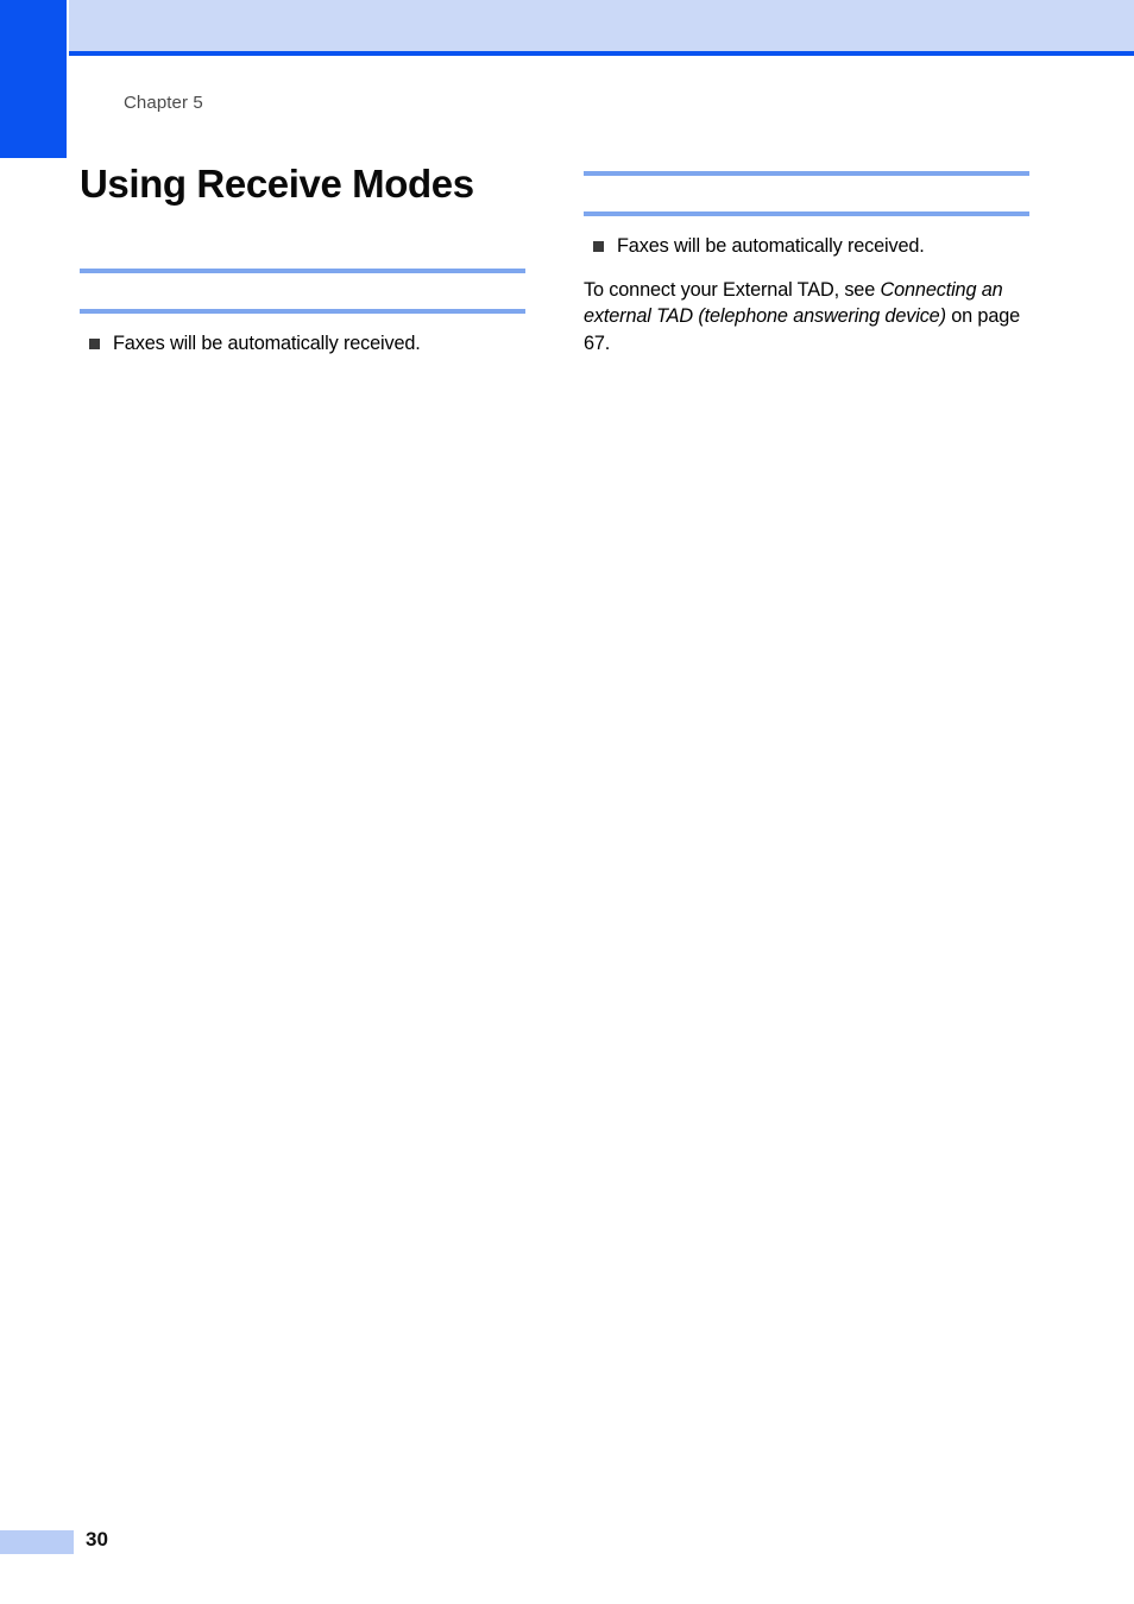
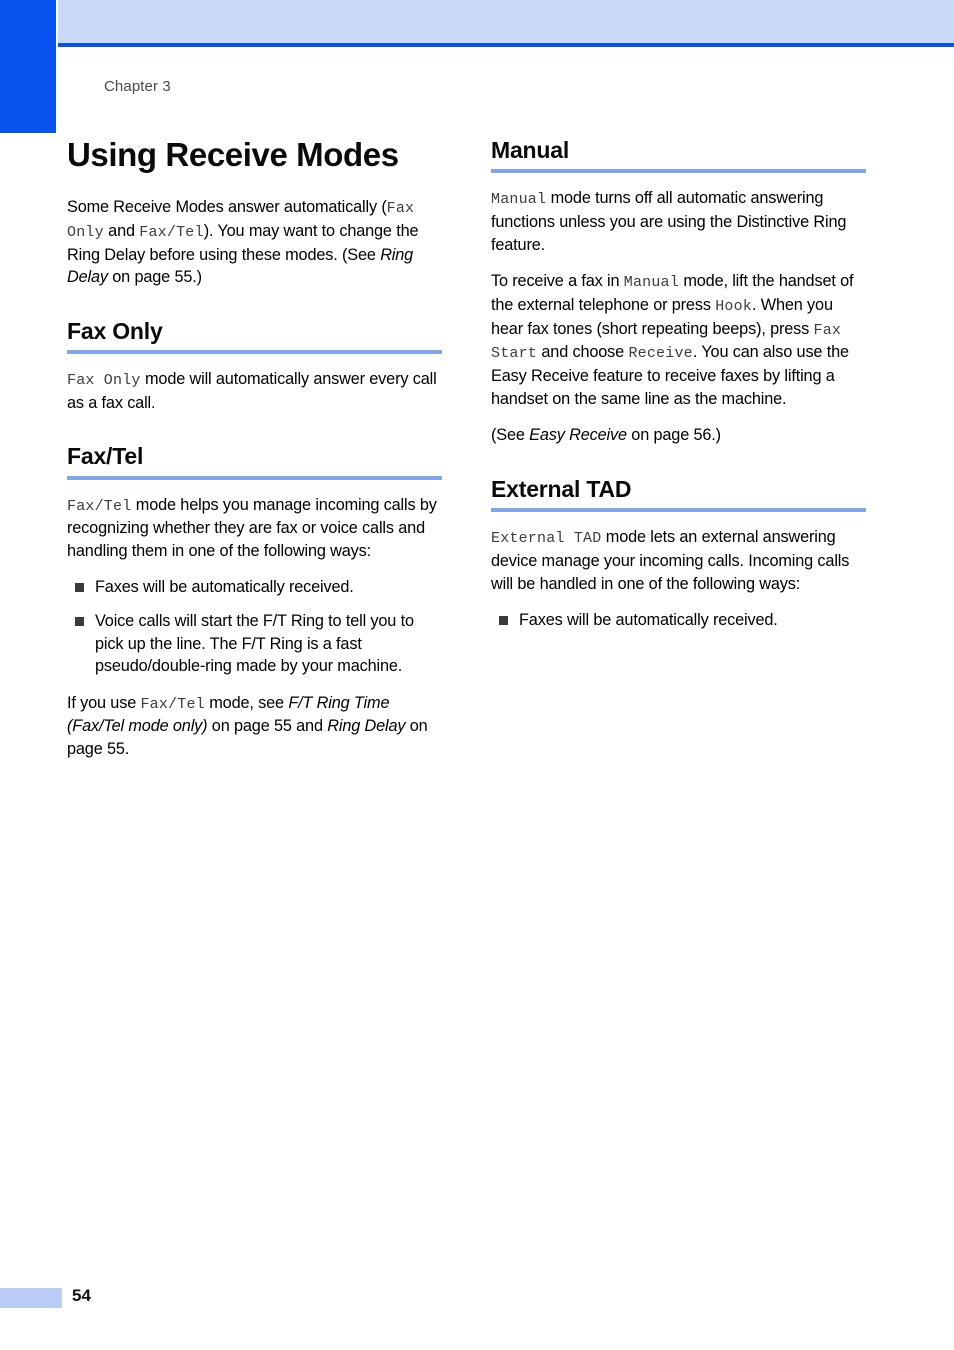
- Chapter 5
+ Chapter 3
  Using Receive Modes
+ Some Receive Modes answer automatically (Fax Only and Fax/Tel). You may want to change the Ring Delay before using these modes. (See Ring Delay on page 55.)
+ Fax Only
+ Fax Only mode will automatically answer every call as a fax call.
+ Fax/Tel
+ Fax/Tel mode helps you manage incoming calls by recognizing whether they are fax or voice calls and handling them in one of the following ways:
  Faxes will be automatically received.
+ Voice calls will start the F/T Ring to tell you to pick up the line. The F/T Ring is a fast pseudo/double-ring made by your machine.
+ If you use Fax/Tel mode, see F/T Ring Time (Fax/Tel mode only) on page 55 and Ring Delay on page 55.
+ Manual
+ Manual mode turns off all automatic answering functions unless you are using the Distinctive Ring feature.
+ To receive a fax in Manual mode, lift the handset of the external telephone or press Hook. When you hear fax tones (short repeating beeps), press Fax Start and choose Receive. You can also use the Easy Receive feature to receive faxes by lifting a handset on the same line as the machine.
+ (See Easy Receive on page 56.)
+ External TAD
+ External TAD mode lets an external answering device manage your incoming calls. Incoming calls will be handled in one of the following ways:
  Faxes will be automatically received.
- To connect your External TAD, see Connecting an external TAD (telephone answering device) on page 67.
- 30
+ 54
